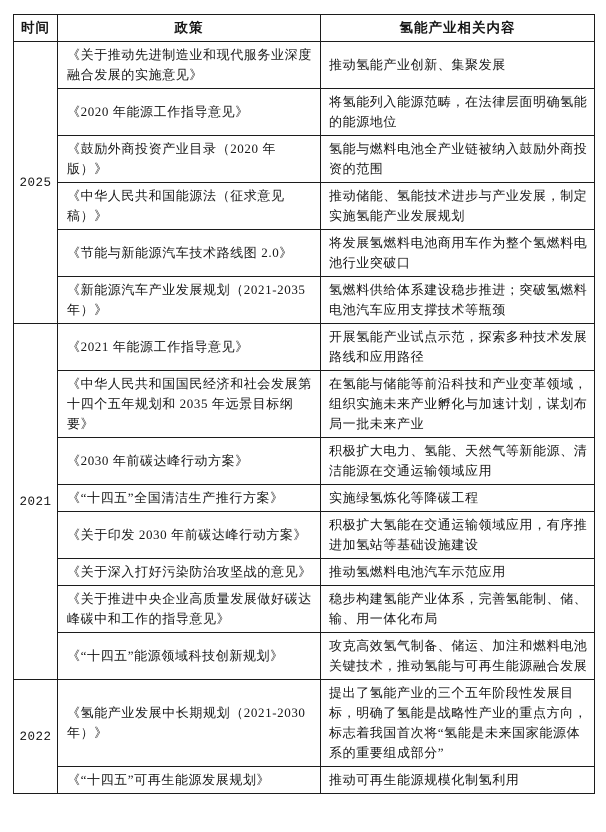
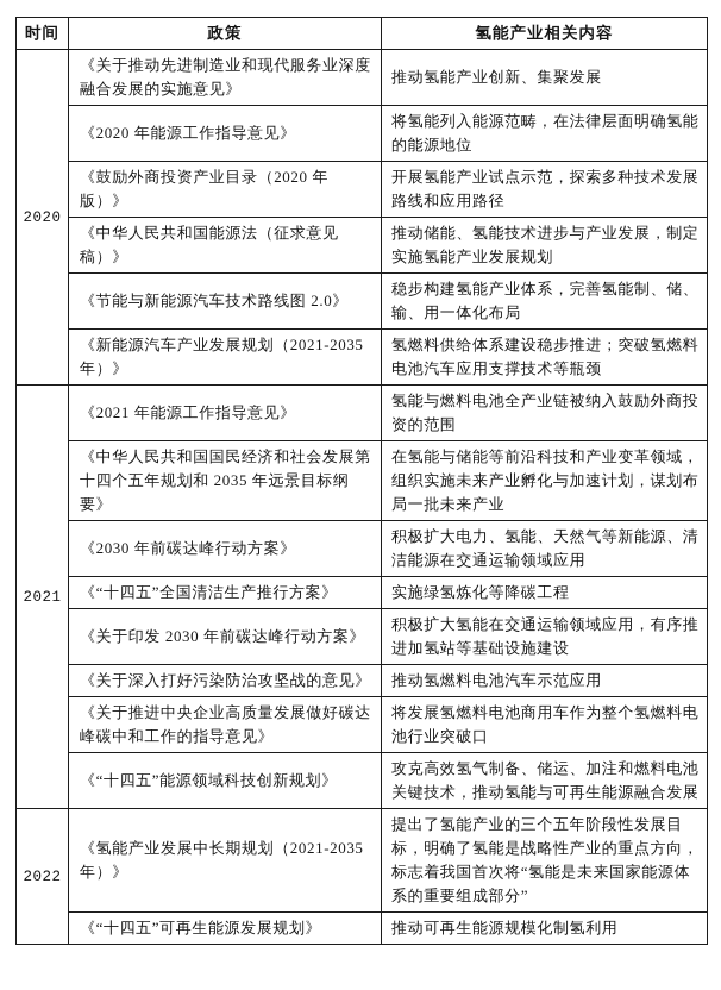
  时间	政策	氢能产业相关内容
- 2025	《关于推动先进制造业和现代服务业深度融合发展的实施意见》	推动氢能产业创新、集聚发展
+ 2020	《关于推动先进制造业和现代服务业深度融合发展的实施意见》	推动氢能产业创新、集聚发展
  《2020 年能源工作指导意见》	将氢能列入能源范畴，在法律层面明确氢能的能源地位
- 《鼓励外商投资产业目录（2020 年版）》	氢能与燃料电池全产业链被纳入鼓励外商投资的范围
+ 《鼓励外商投资产业目录（2020 年版）》	开展氢能产业试点示范，探索多种技术发展路线和应用路径
  《中华人民共和国能源法（征求意见稿）》	推动储能、氢能技术进步与产业发展，制定实施氢能产业发展规划
- 《节能与新能源汽车技术路线图 2.0》	将发展氢燃料电池商用车作为整个氢燃料电池行业突破口
+ 《节能与新能源汽车技术路线图 2.0》	稳步构建氢能产业体系，完善氢能制、储、输、用一体化布局
  《新能源汽车产业发展规划（2021-2035 年）》	氢燃料供给体系建设稳步推进；突破氢燃料电池汽车应用支撑技术等瓶颈
- 2021	《2021 年能源工作指导意见》	开展氢能产业试点示范，探索多种技术发展路线和应用路径
+ 2021	《2021 年能源工作指导意见》	氢能与燃料电池全产业链被纳入鼓励外商投资的范围
  《中华人民共和国国民经济和社会发展第十四个五年规划和 2035 年远景目标纲要》	在氢能与储能等前沿科技和产业变革领域，组织实施未来产业孵化与加速计划，谋划布局一批未来产业
  《2030 年前碳达峰行动方案》	积极扩大电力、氢能、天然气等新能源、清洁能源在交通运输领域应用
  《“十四五”全国清洁生产推行方案》	实施绿氢炼化等降碳工程
  《关于印发 2030 年前碳达峰行动方案》	积极扩大氢能在交通运输领域应用，有序推进加氢站等基础设施建设
  《关于深入打好污染防治攻坚战的意见》	推动氢燃料电池汽车示范应用
- 《关于推进中央企业高质量发展做好碳达峰碳中和工作的指导意见》	稳步构建氢能产业体系，完善氢能制、储、输、用一体化布局
+ 《关于推进中央企业高质量发展做好碳达峰碳中和工作的指导意见》	将发展氢燃料电池商用车作为整个氢燃料电池行业突破口
  《“十四五”能源领域科技创新规划》	攻克高效氢气制备、储运、加注和燃料电池关键技术，推动氢能与可再生能源融合发展
- 2022	《氢能产业发展中长期规划（2021-2030 年）》	提出了氢能产业的三个五年阶段性发展目标，明确了氢能是战略性产业的重点方向，标志着我国首次将“氢能是未来国家能源体系的重要组成部分”
+ 2022	《氢能产业发展中长期规划（2021-2035 年）》	提出了氢能产业的三个五年阶段性发展目标，明确了氢能是战略性产业的重点方向，标志着我国首次将“氢能是未来国家能源体系的重要组成部分”
  《“十四五”可再生能源发展规划》	推动可再生能源规模化制氢利用
